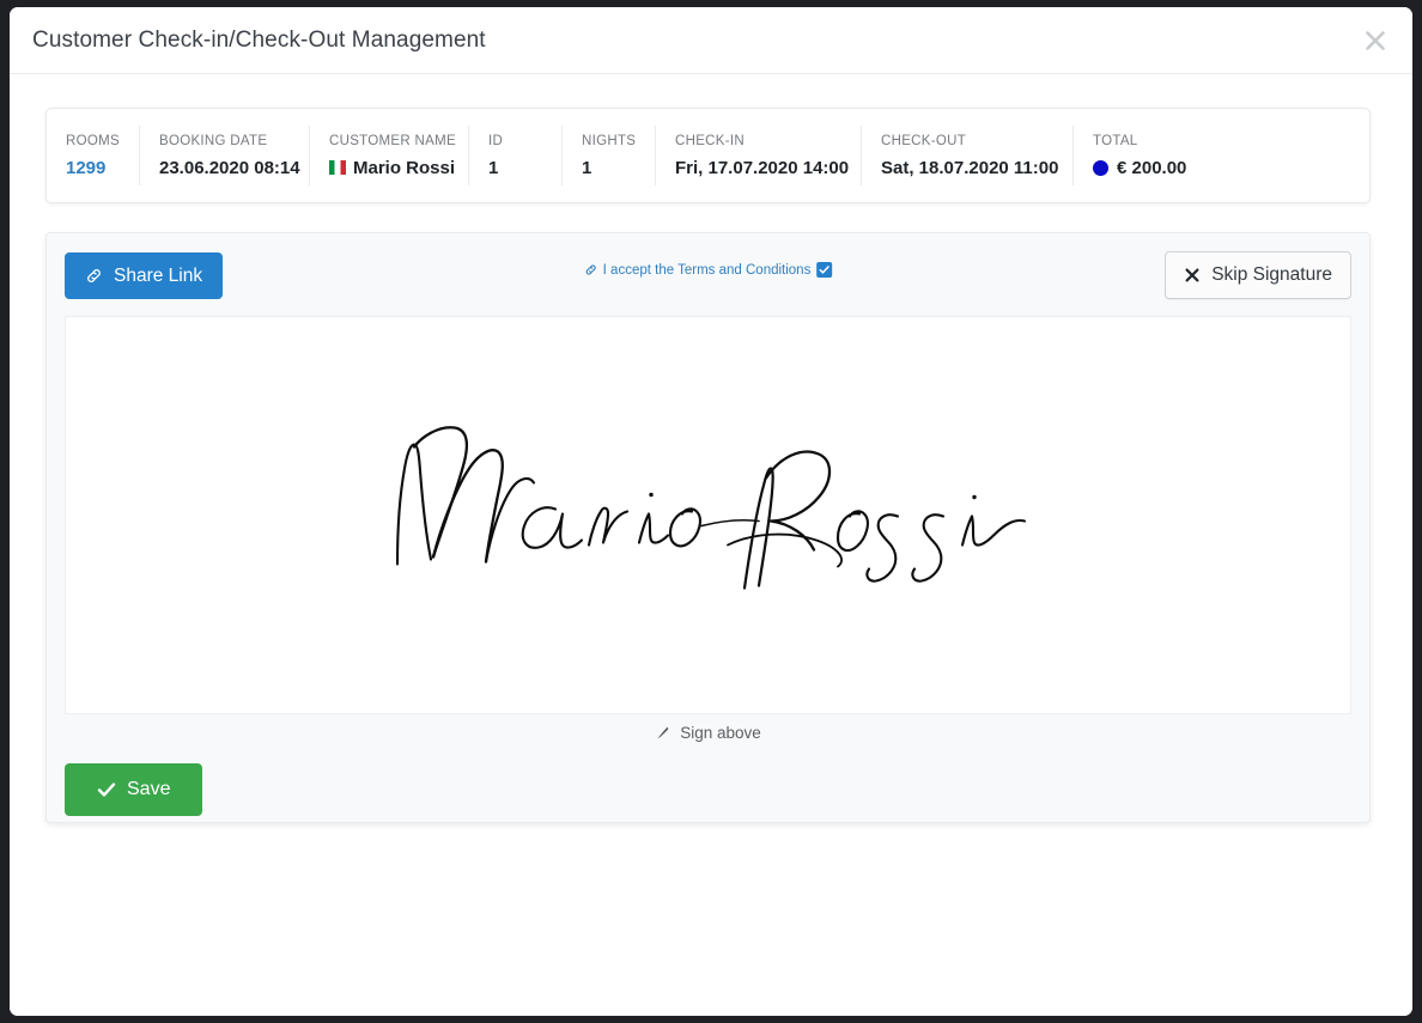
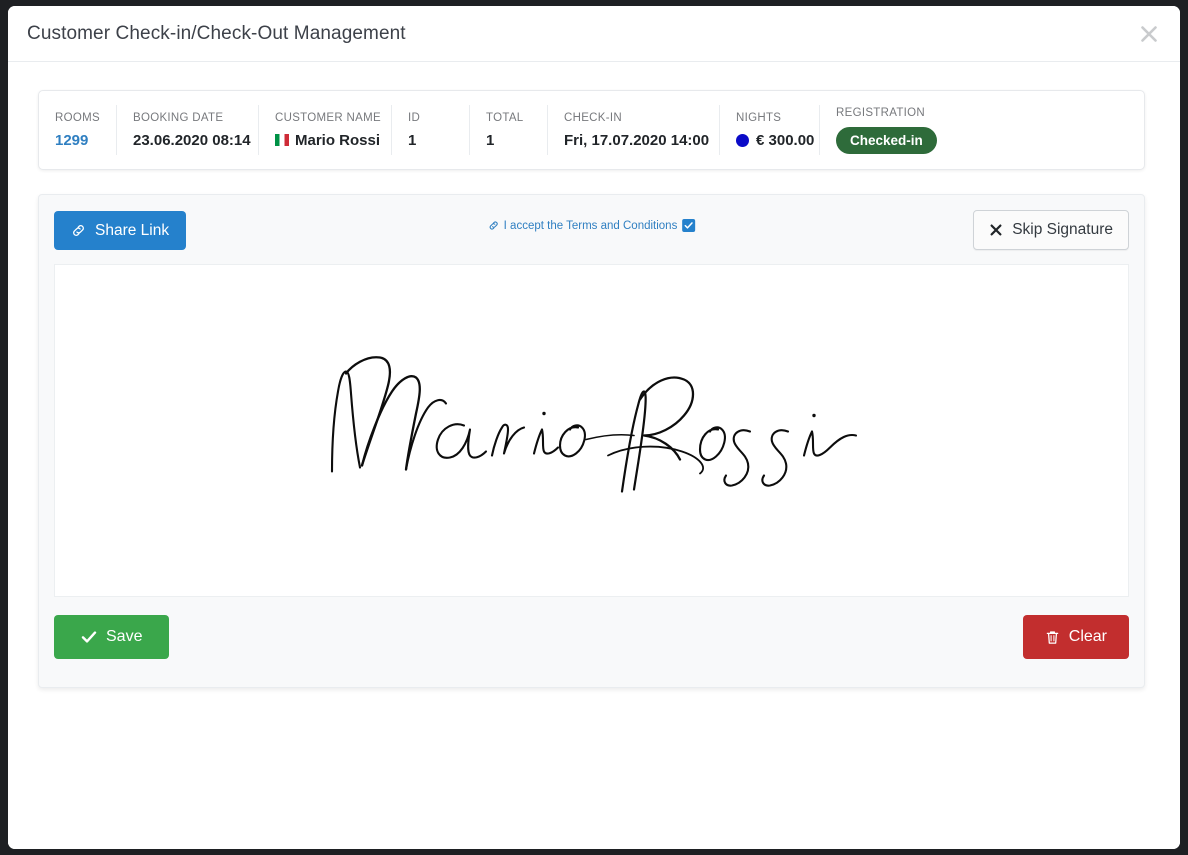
  Customer Check-in/Check-Out Management
  ROOMS
  1299
  BOOKING DATE
  23.06.2020 08:14
  CUSTOMER NAME
  Mario Rossi
  ID
  1
- NIGHTS
+ TOTAL
  1
  CHECK-IN
  Fri, 17.07.2020 14:00
- CHECK-OUT
- Sat, 18.07.2020 11:00
- TOTAL
+ NIGHTS
- € 200.00
+ € 300.00
+ REGISTRATION
+ Checked-in
  Share Link
  I accept the Terms and Conditions
  Skip Signature
- Sign above
  Save
+ Clear
